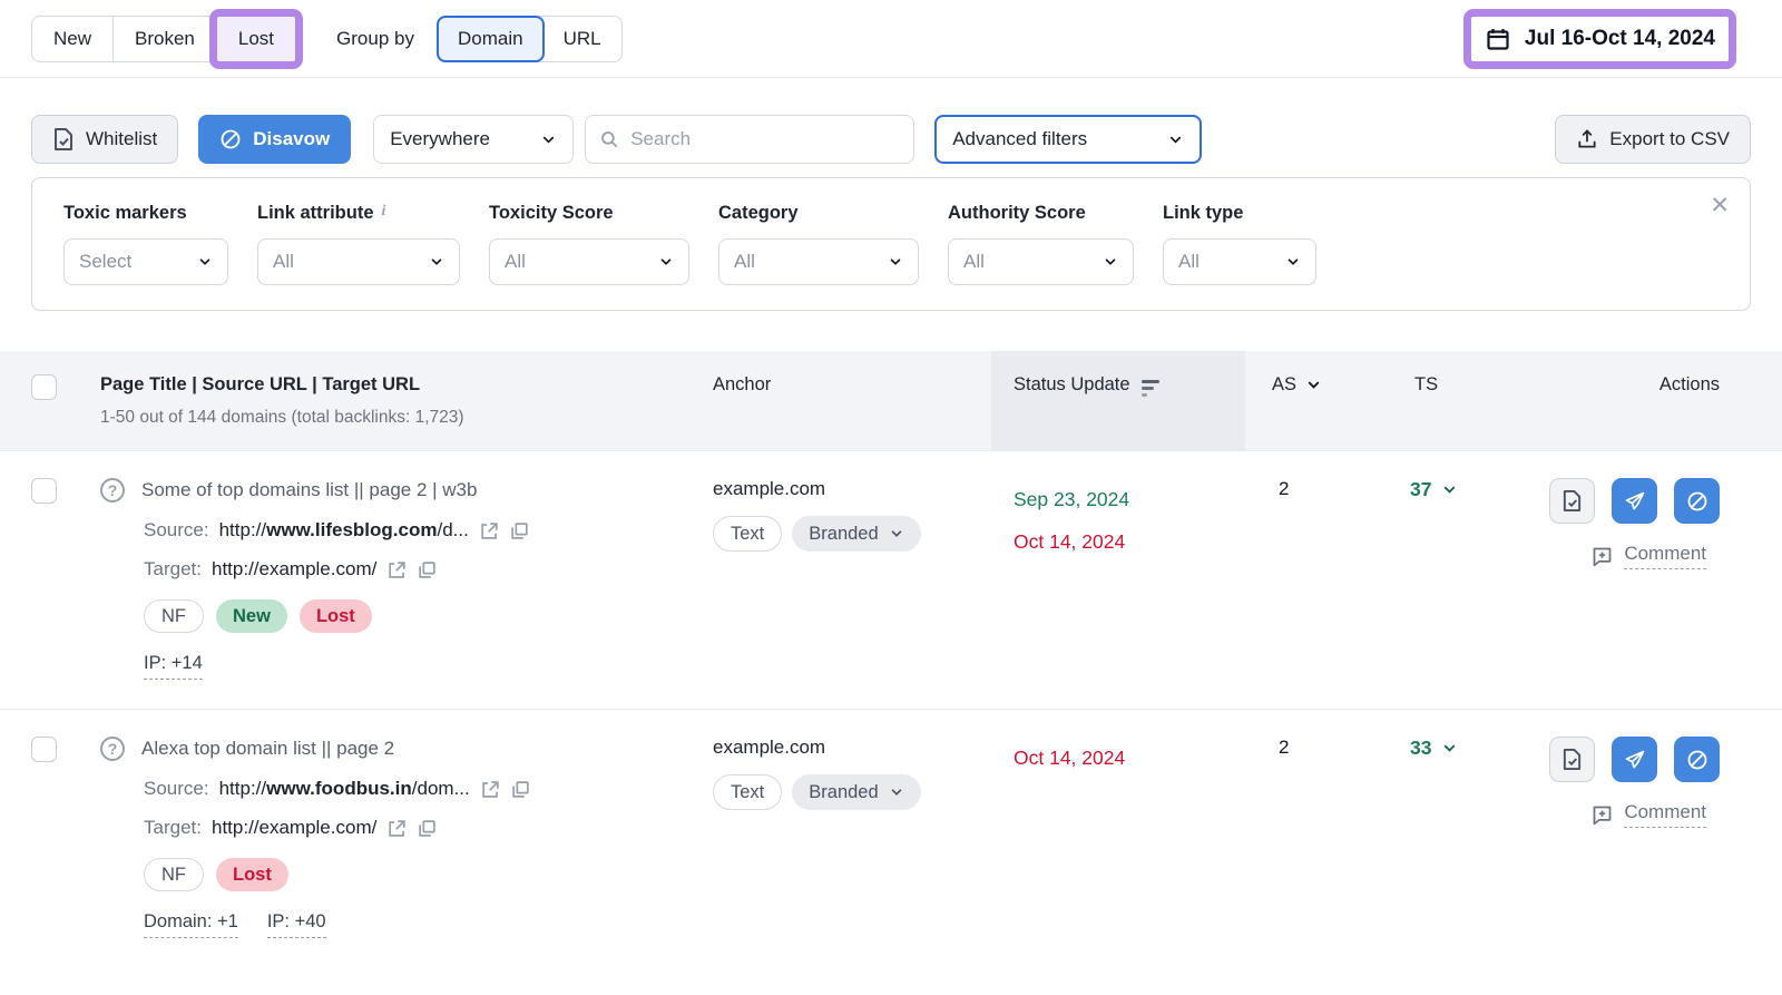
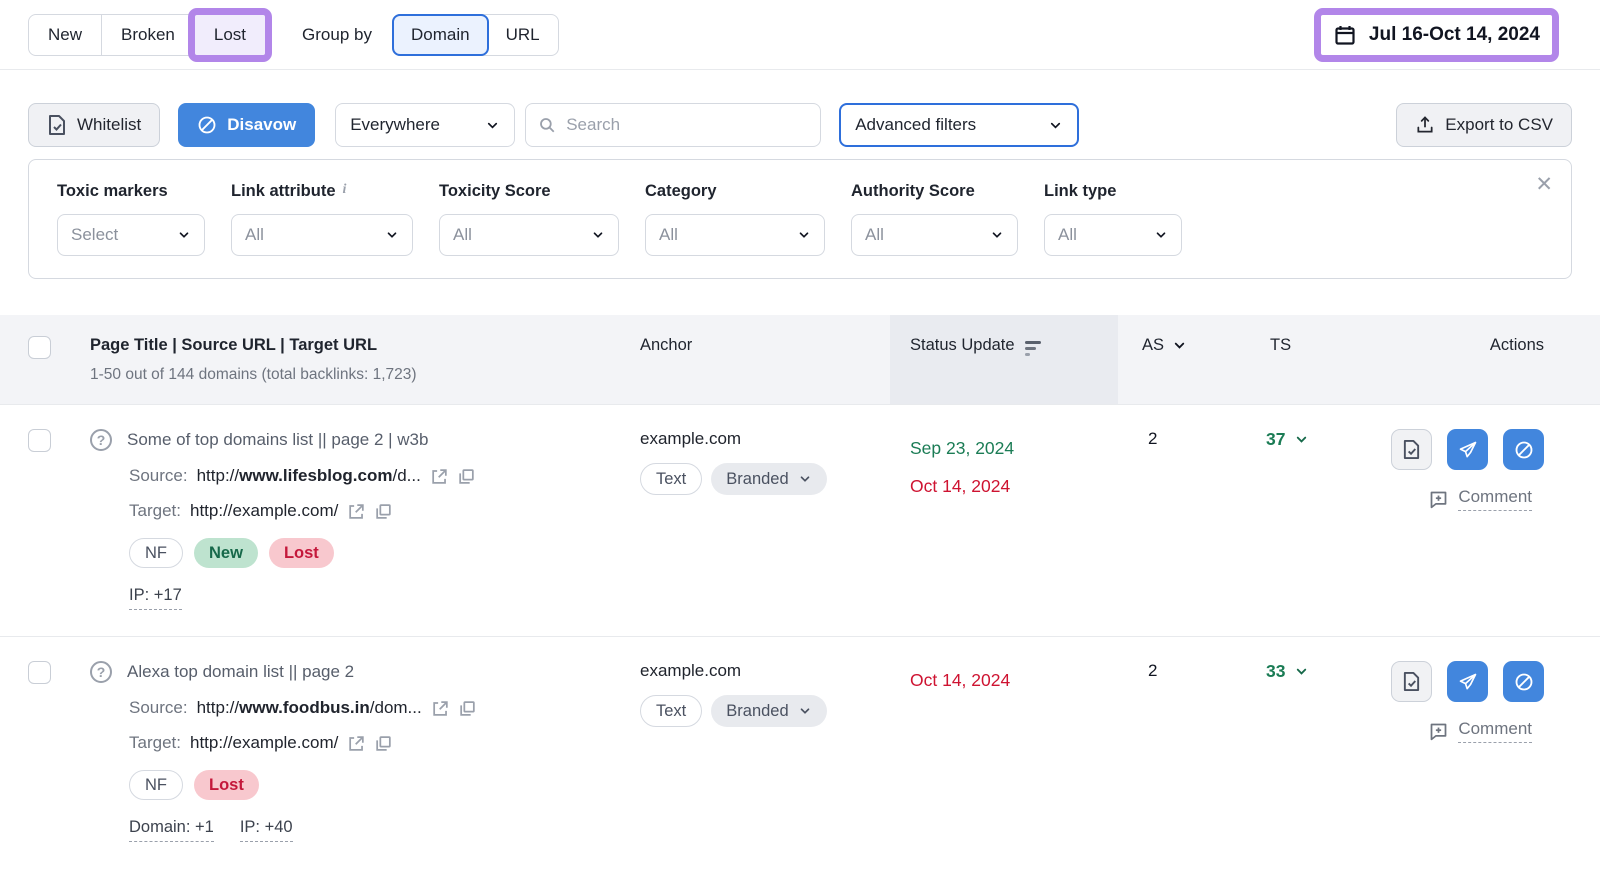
  New
  Broken
  Lost
  Group by
  Domain
  URL
  Jul 16-Oct 14, 2024
  Whitelist
  Disavow
  Everywhere
  Search
  Advanced filters
  Export to CSV
  ✕
  Toxic markers
  Select
  Link attribute
  i
  All
  Toxicity Score
  All
  Category
  All
  Authority Score
  All
  Link type
  All
  Page Title | Source URL | Target URL
  1-50 out of 144 domains (total backlinks: 1,723)
  Anchor
  Status Update
  AS
  TS
  Actions
  ?
  Some of top domains list || page 2 | w3b
  Source:
  http://www.lifesblog.com/d...
  Target:
  http://example.com/
  NF
  New
  Lost
- IP: +14
+ IP: +17
  example.com
  Text
  Branded
  Sep 23, 2024
  Oct 14, 2024
  2
  37
  Comment
  ?
  Alexa top domain list || page 2
  Source:
  http://www.foodbus.in/dom...
  Target:
  http://example.com/
  NF
  Lost
  Domain: +1
  IP: +40
  example.com
  Text
  Branded
  Oct 14, 2024
  2
  33
  Comment
